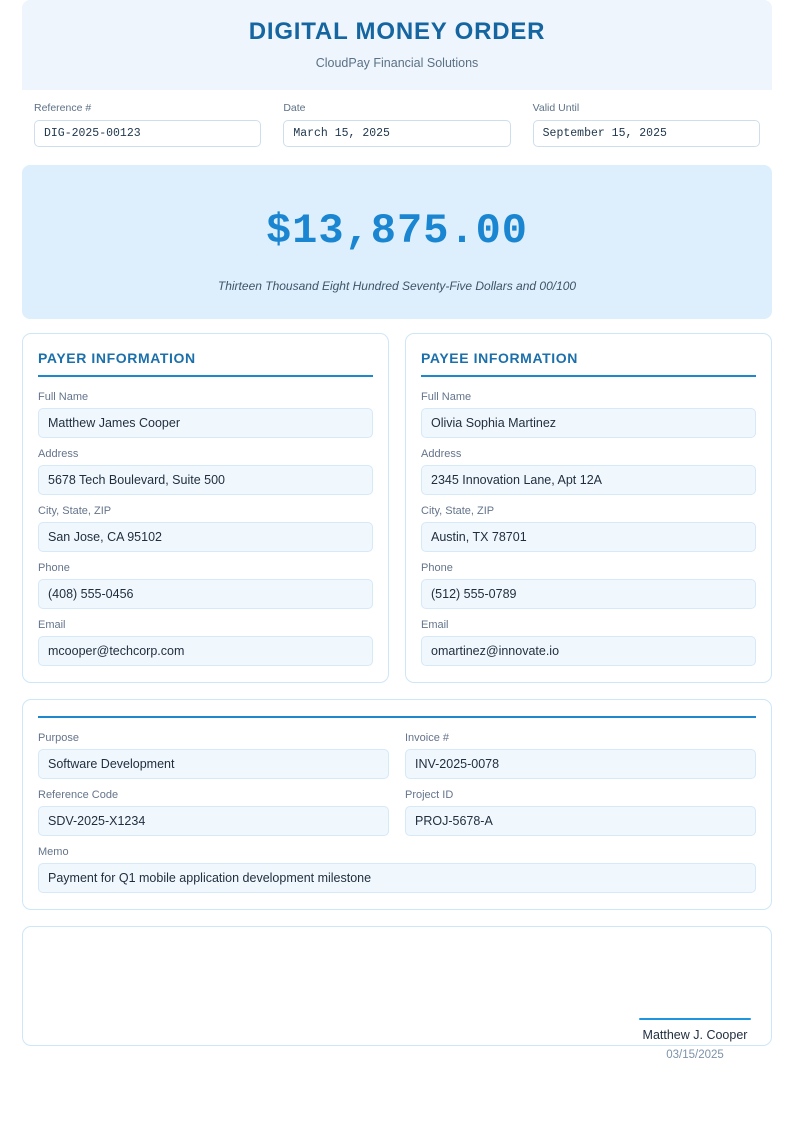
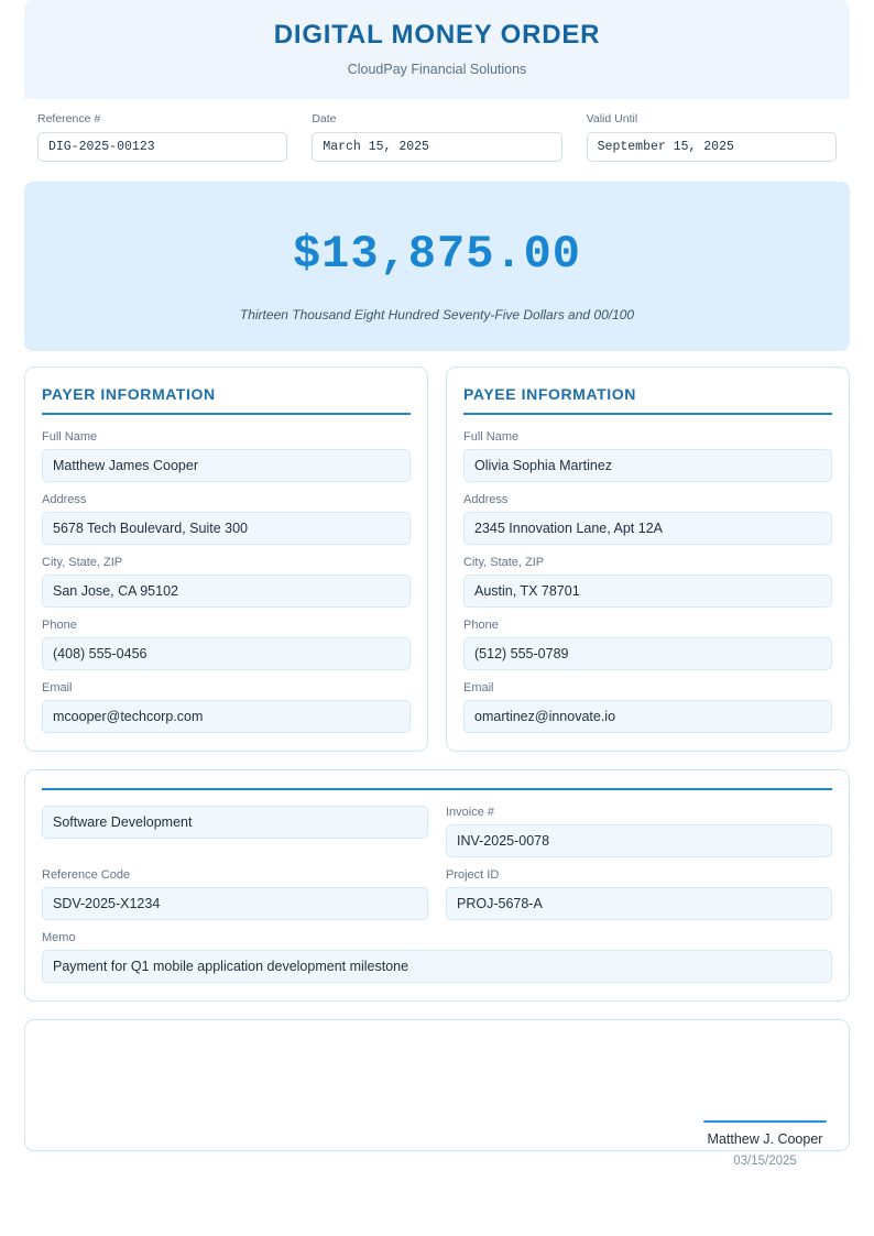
  DIGITAL MONEY ORDER
  CloudPay Financial Solutions
  Reference #
  DIG-2025-00123
  Date
  March 15, 2025
  Valid Until
  September 15, 2025
  $13,875.00
  Thirteen Thousand Eight Hundred Seventy-Five Dollars and 00/100
  PAYER INFORMATION
  Full Name
  Matthew James Cooper
  Address
- 5678 Tech Boulevard, Suite 500
+ 5678 Tech Boulevard, Suite 300
  City, State, ZIP
  San Jose, CA 95102
  Phone
  (408) 555-0456
  Email
  mcooper@techcorp.com
  PAYEE INFORMATION
  Full Name
  Olivia Sophia Martinez
  Address
  2345 Innovation Lane, Apt 12A
  City, State, ZIP
  Austin, TX 78701
  Phone
  (512) 555-0789
  Email
  omartinez@innovate.io
- Purpose
  Software Development
  Invoice #
  INV-2025-0078
  Reference Code
  SDV-2025-X1234
  Project ID
  PROJ-5678-A
  Memo
  Payment for Q1 mobile application development milestone
  Matthew J. Cooper
  03/15/2025
